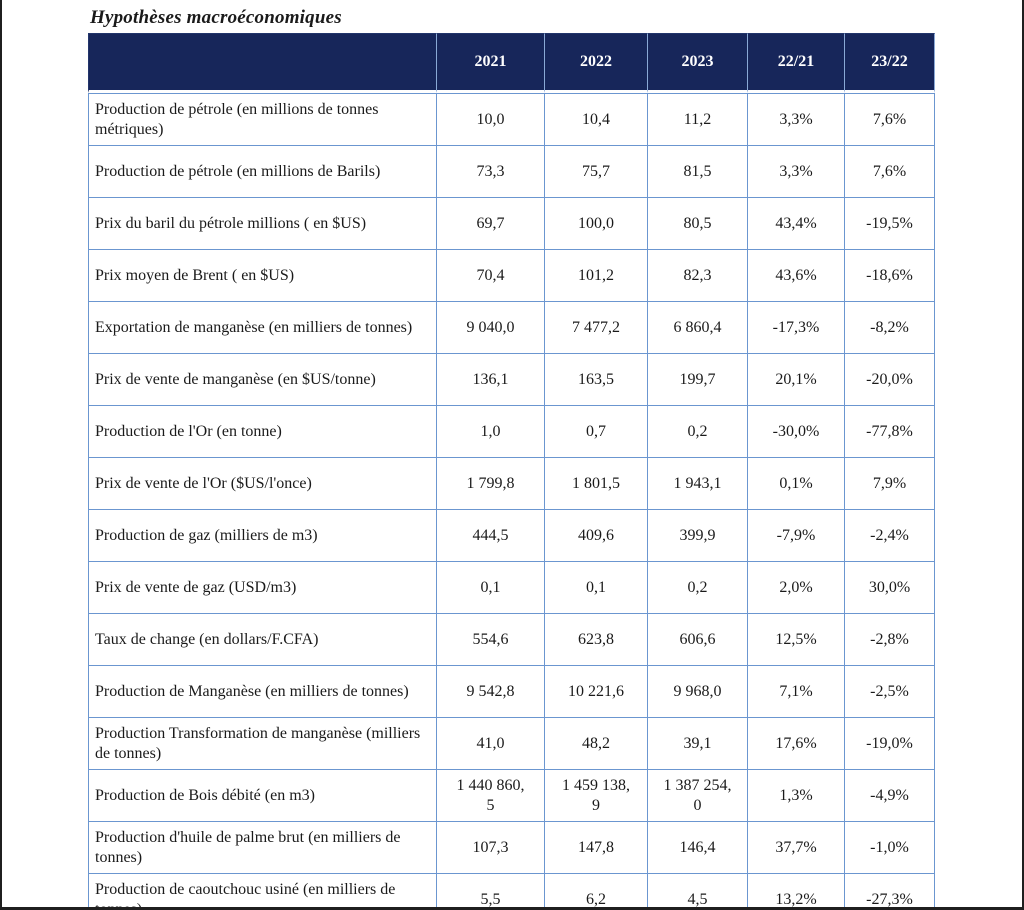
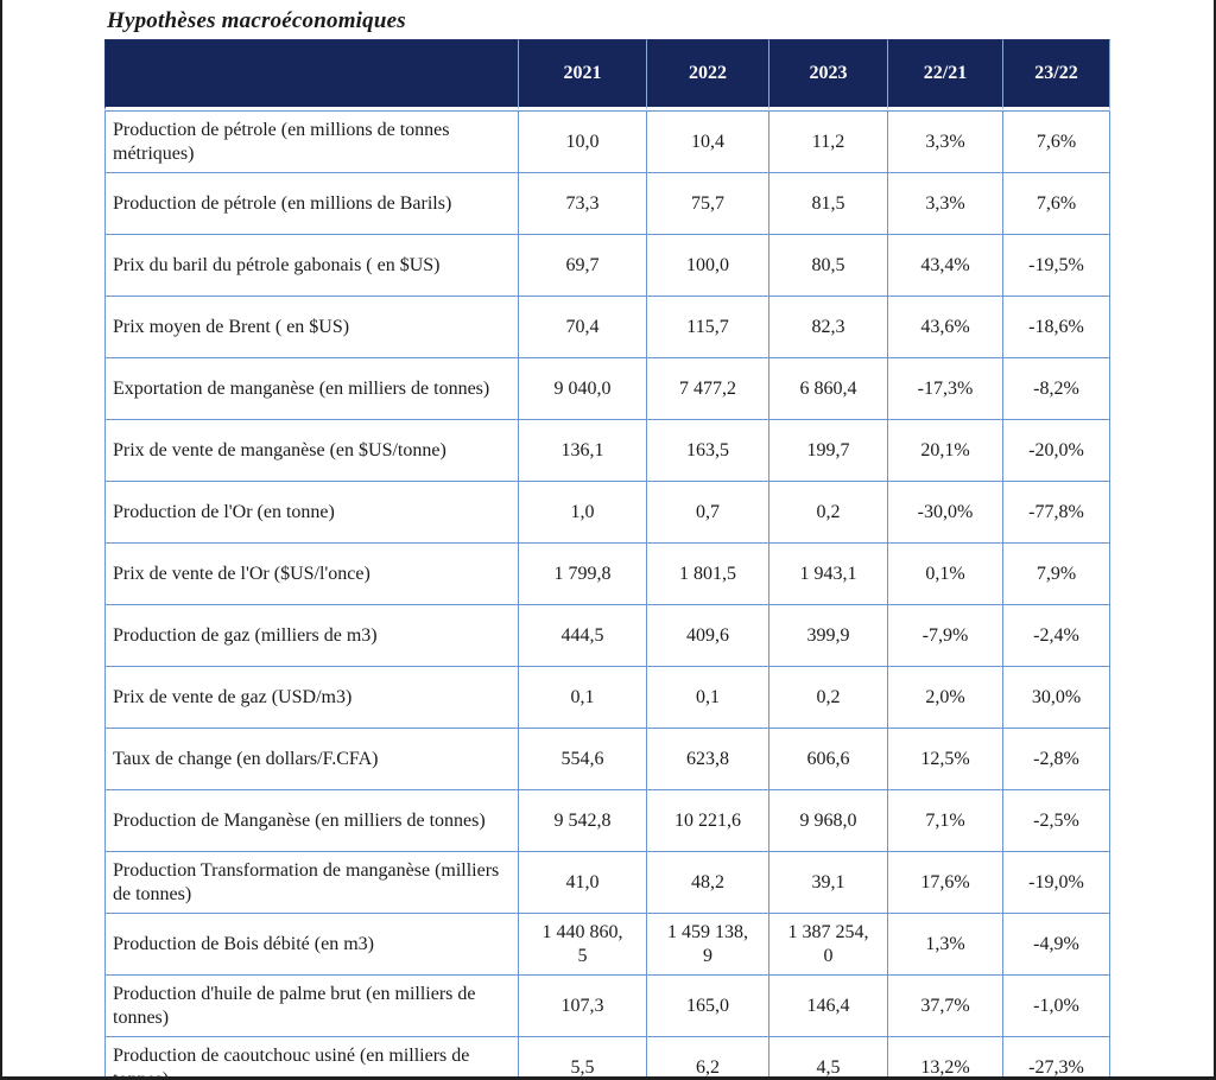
  Hypothèses macroéconomiques
  	2021	2022	2023	22/21	23/22
  Production de pétrole (en millions de tonnes métriques)	10,0	10,4	11,2	3,3%	7,6%
  Production de pétrole (en millions de Barils)	73,3	75,7	81,5	3,3%	7,6%
- Prix du baril du pétrole millions ( en $US)	69,7	100,0	80,5	43,4%	-19,5%
+ Prix du baril du pétrole gabonais ( en $US)	69,7	100,0	80,5	43,4%	-19,5%
- Prix moyen de Brent ( en $US)	70,4	101,2	82,3	43,6%	-18,6%
+ Prix moyen de Brent ( en $US)	70,4	115,7	82,3	43,6%	-18,6%
  Exportation de manganèse (en milliers de tonnes)	9 040,0	7 477,2	6 860,4	-17,3%	-8,2%
  Prix de vente de manganèse (en $US/tonne)	136,1	163,5	199,7	20,1%	-20,0%
  Production de l'Or (en tonne)	1,0	0,7	0,2	-30,0%	-77,8%
  Prix de vente de l'Or ($US/l'once)	1 799,8	1 801,5	1 943,1	0,1%	7,9%
  Production de gaz (milliers de m3)	444,5	409,6	399,9	-7,9%	-2,4%
  Prix de vente de gaz (USD/m3)	0,1	0,1	0,2	2,0%	30,0%
  Taux de change (en dollars/F.CFA)	554,6	623,8	606,6	12,5%	-2,8%
  Production de Manganèse (en milliers de tonnes)	9 542,8	10 221,6	9 968,0	7,1%	-2,5%
  Production Transformation de manganèse (milliers de tonnes)	41,0	48,2	39,1	17,6%	-19,0%
  Production de Bois débité (en m3)	1 440 860, 5	1 459 138, 9	1 387 254, 0	1,3%	-4,9%
- Production d'huile de palme brut (en milliers de tonnes)	107,3	147,8	146,4	37,7%	-1,0%
+ Production d'huile de palme brut (en milliers de tonnes)	107,3	165,0	146,4	37,7%	-1,0%
  Production de caoutchouc usiné (en milliers de	5,5	6,2	4,5	13,2%	-27,3%
